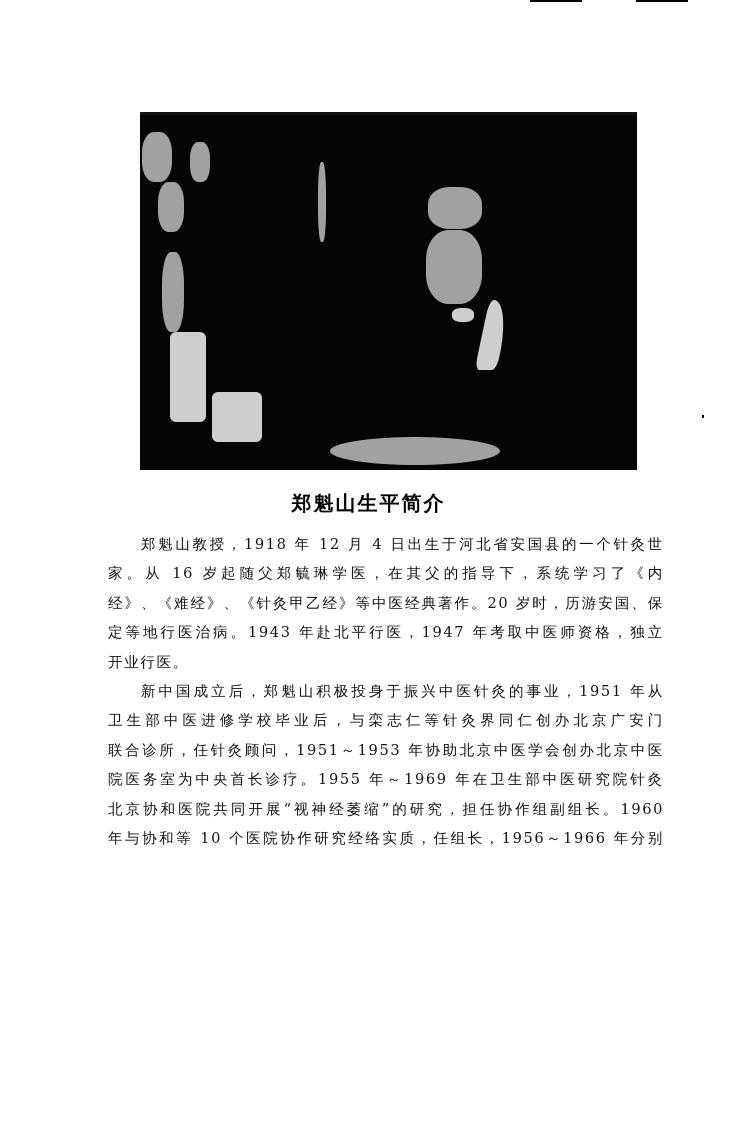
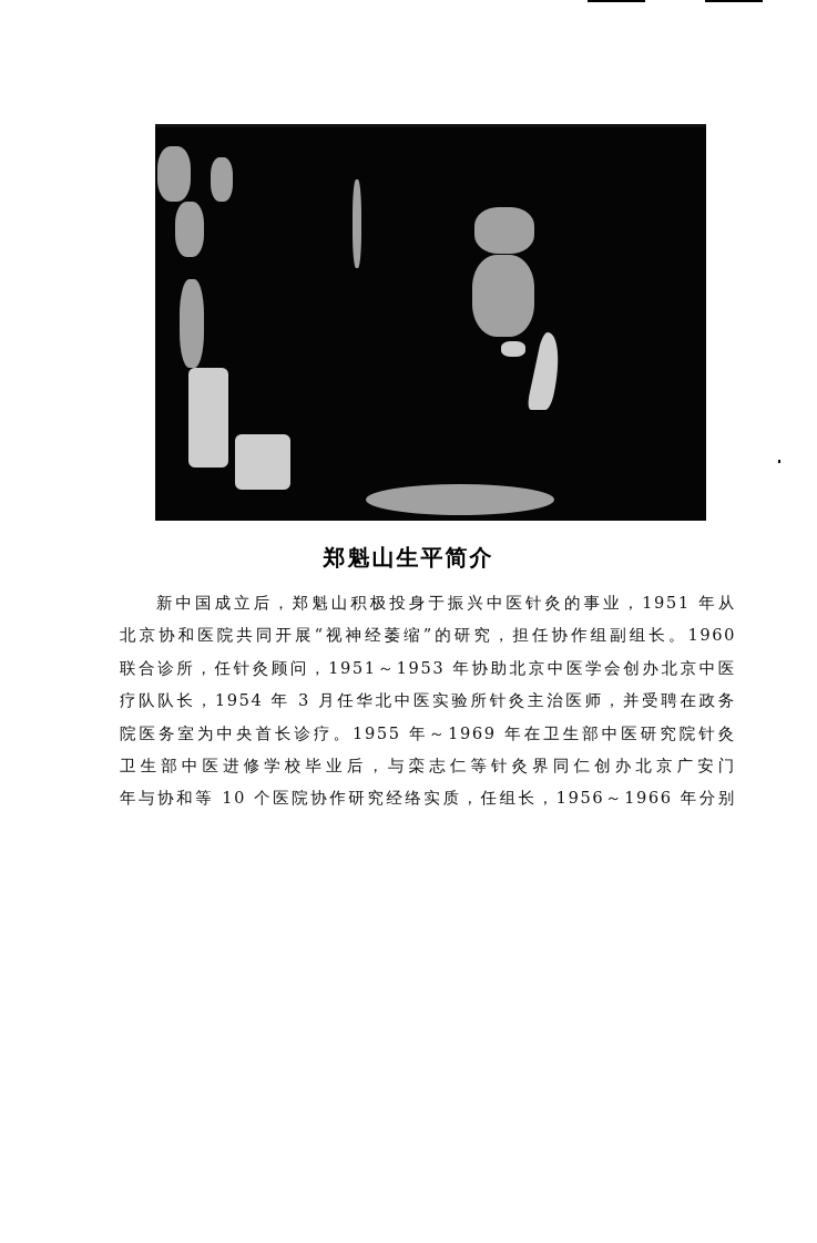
  郑魁山生平简介
- 郑魁山教授，1918 年 12 月 4 日出生于河北省安国县的一个针灸世
- 家。从 16 岁起随父郑毓琳学医，在其父的指导下，系统学习了《内
- 经》、《难经》、《针灸甲乙经》等中医经典著作。20 岁时，历游安国、保
- 定等地行医治病。1943 年赴北平行医，1947 年考取中医师资格，独立
- 开业行医。
  新中国成立后，郑魁山积极投身于振兴中医针灸的事业，1951 年从
- 卫生部中医进修学校毕业后，与栾志仁等针灸界同仁创办北京广安门
+ 北京协和医院共同开展“视神经萎缩”的研究，担任协作组副组长。1960
  联合诊所，任针灸顾问，1951～1953 年协助北京中医学会创办北京中医
+ 疗队队长，1954 年 3 月任华北中医实验所针灸主治医师，并受聘在政务
  院医务室为中央首长诊疗。1955 年～1969 年在卫生部中医研究院针灸
- 北京协和医院共同开展“视神经萎缩”的研究，担任协作组副组长。1960
+ 卫生部中医进修学校毕业后，与栾志仁等针灸界同仁创办北京广安门
  年与协和等 10 个医院协作研究经络实质，任组长，1956～1966 年分别
